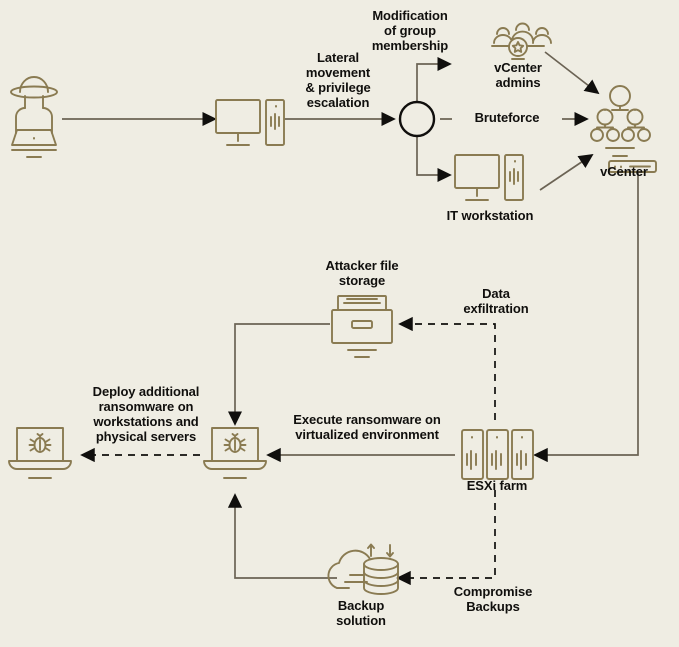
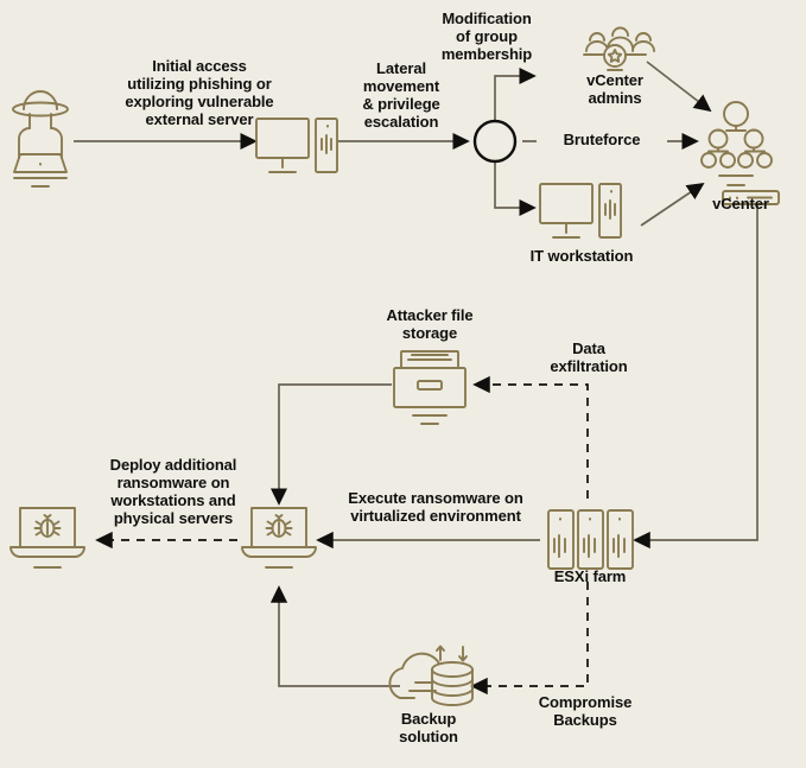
+ Initial access
+ utilizing phishing or
+ exploring vulnerable
+ external server
  Lateral
  movement
  & privilege
  escalation
  Modification
  of group
  membership
  Bruteforce
  vCenter
  admins
  IT workstation
  vCenter
  Attacker file
  storage
  Data
  exfiltration
  Execute ransomware on
  virtualized environment
  ESXi farm
  Deploy additional
  ransomware on
  workstations and
  physical servers
  Backup
  solution
  Compromise
  Backups
